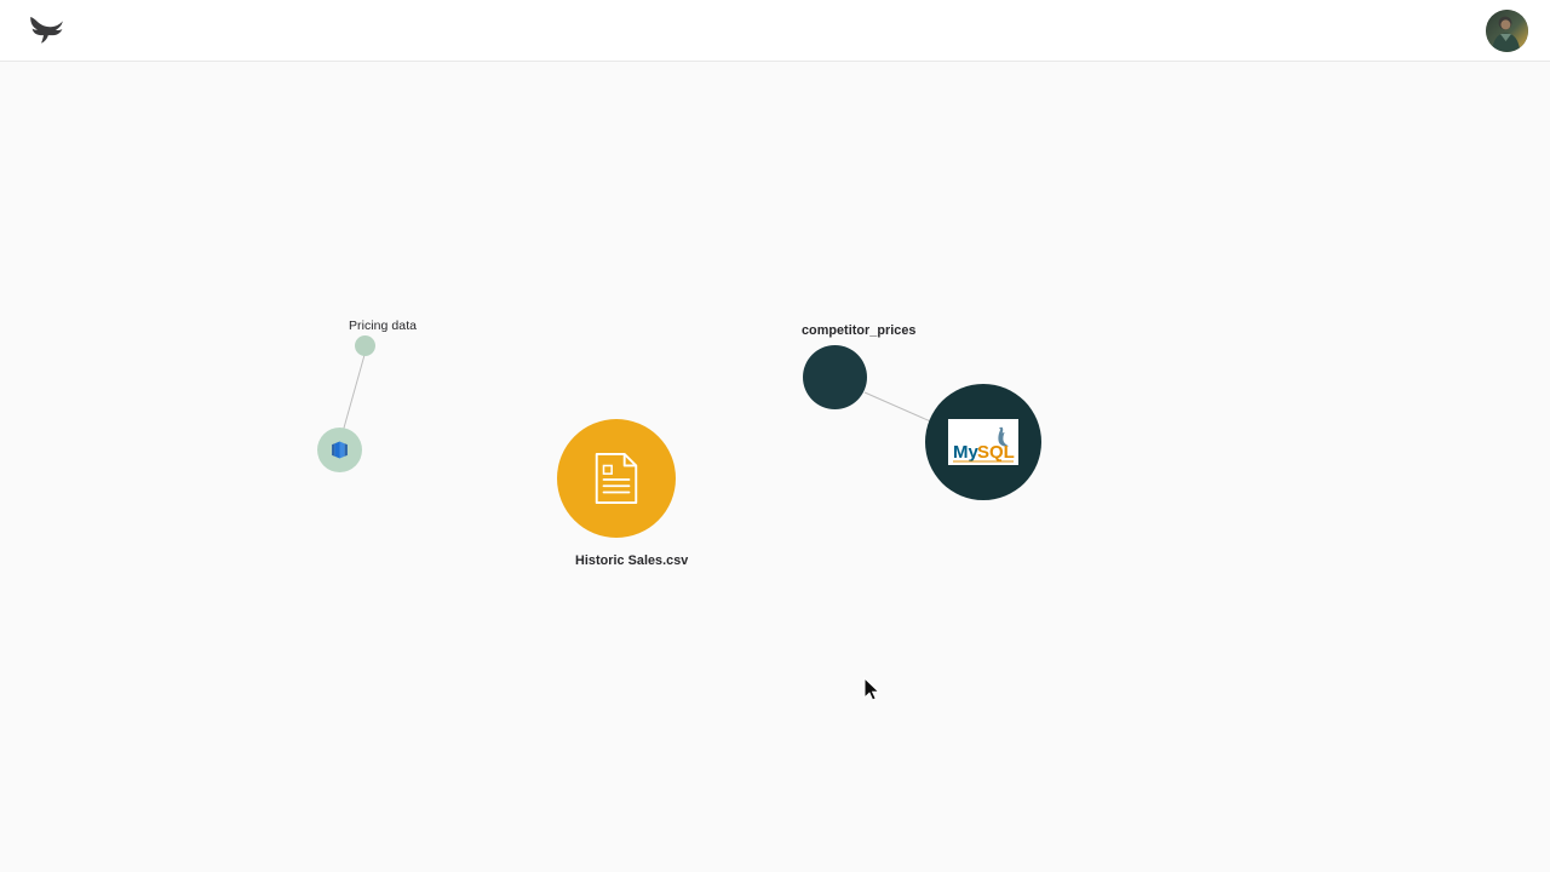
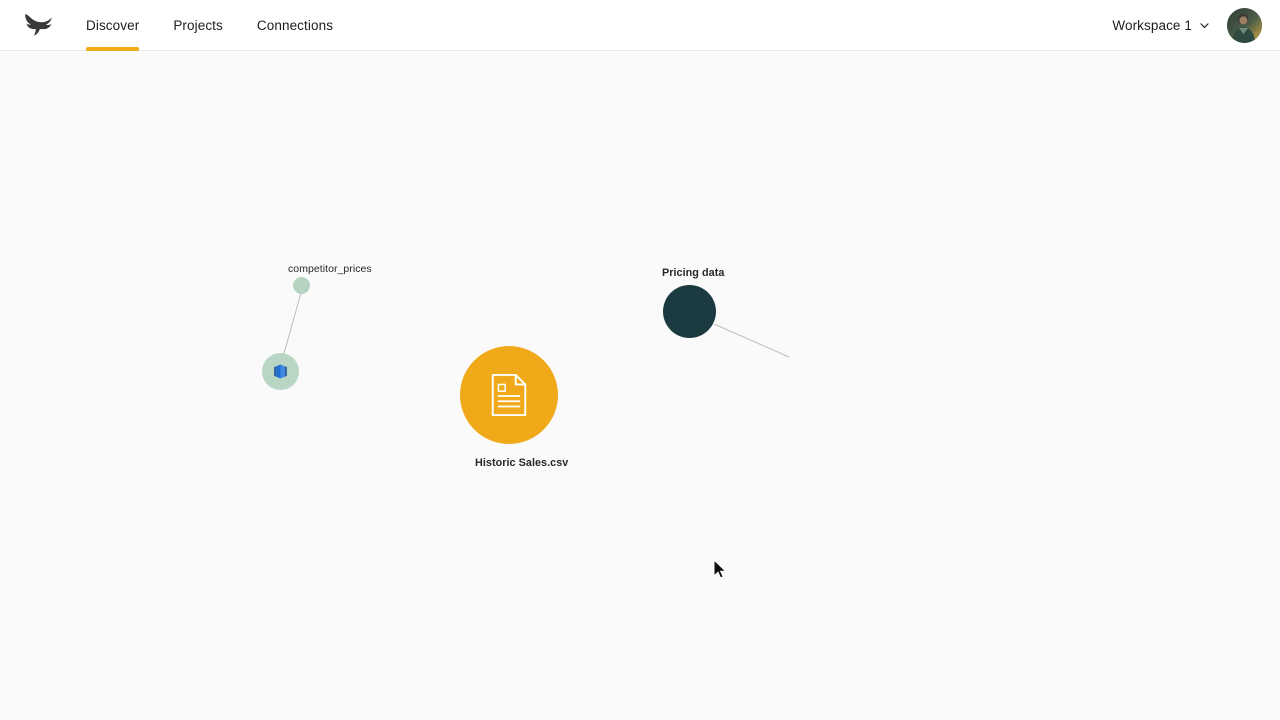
+ Discover
+ Projects
+ Connections
+ Workspace 1
- Pricing data
+ competitor_prices
  Historic Sales.csv
- competitor_prices
+ Pricing data
- My
- SQL
